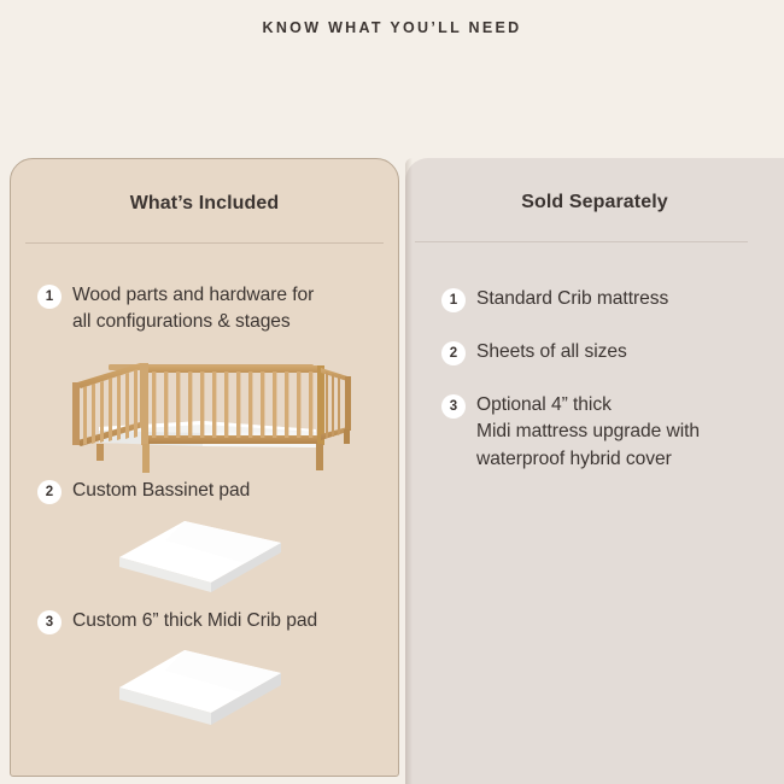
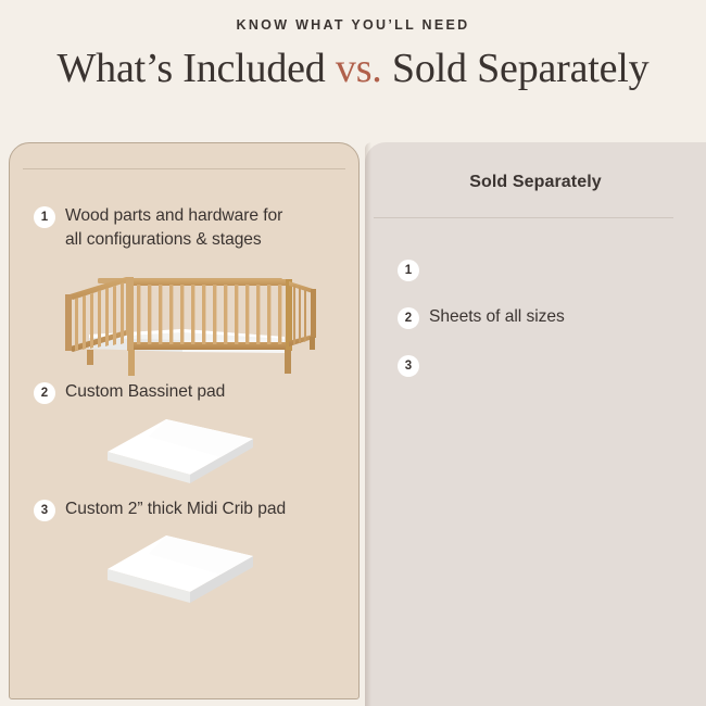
  KNOW WHAT YOU’LL NEED
+ What’s Included vs. Sold Separately
  Sold Separately
  1
- Standard Crib mattress
  2
  Sheets of all sizes
  3
- Optional 4” thick
- Midi mattress upgrade with
- waterproof hybrid cover
- What’s Included
  1
  Wood parts and hardware for
  all configurations & stages
  2
  Custom Bassinet pad
  3
- Custom 6” thick Midi Crib pad
+ Custom 2” thick Midi Crib pad
